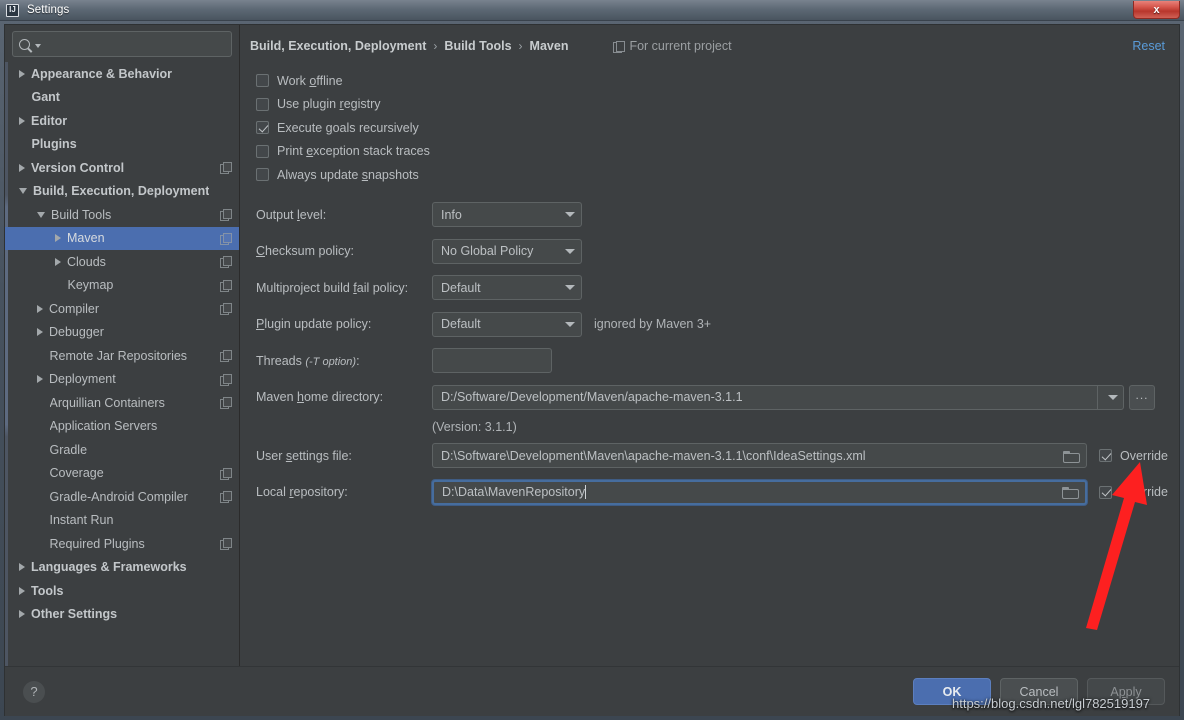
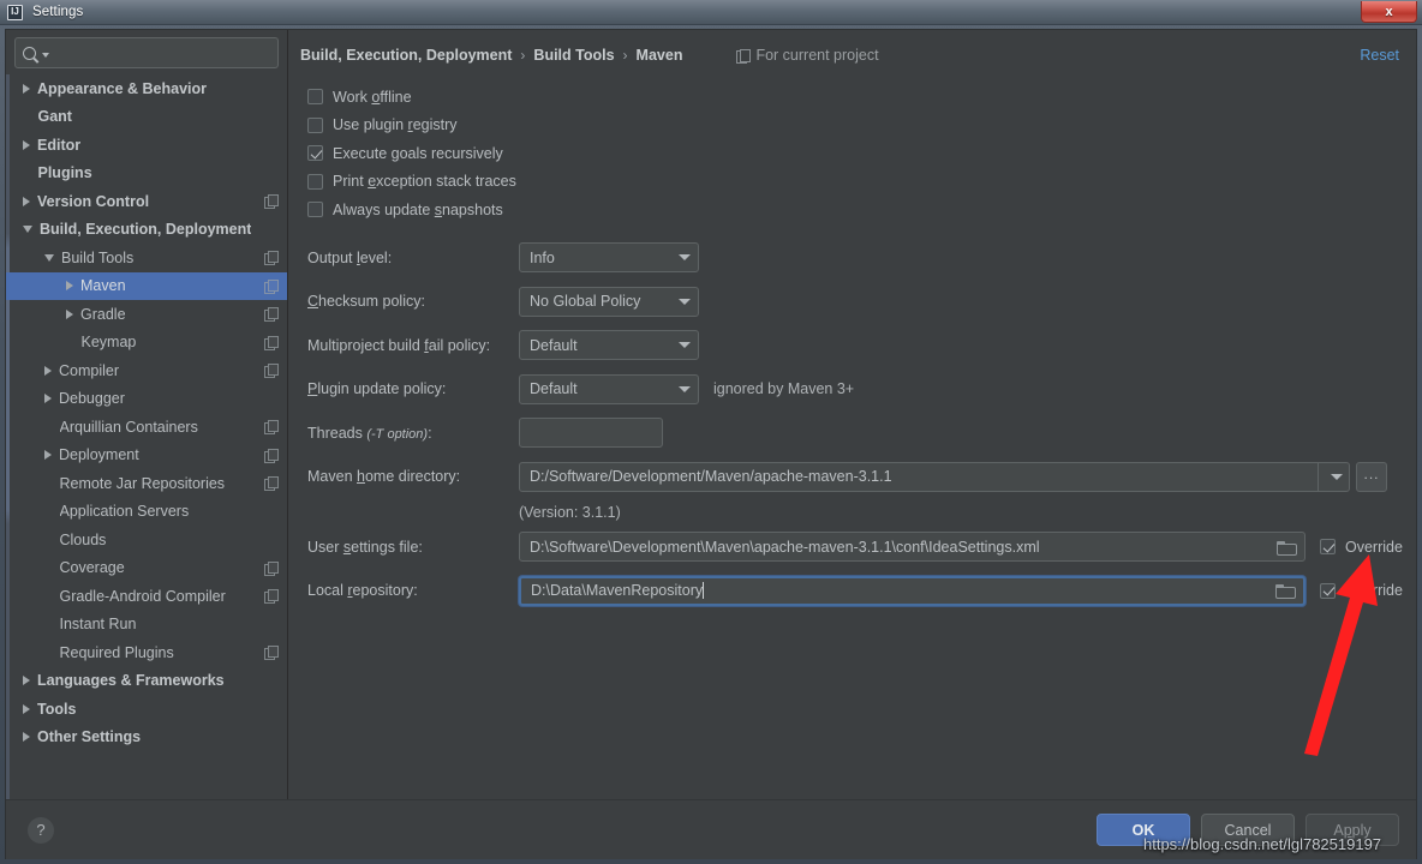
  IJ
  Settings
  x
  Appearance & Behavior
  Gant
  Editor
  Plugins
  Version Control
  Build, Execution, Deployment
  Build Tools
  Maven
- Clouds
+ Gradle
  Keymap
  Compiler
  Debugger
- Remote Jar Repositories
+ Arquillian Containers
  Deployment
- Arquillian Containers
+ Remote Jar Repositories
  Application Servers
- Gradle
+ Clouds
  Coverage
  Gradle-Android Compiler
  Instant Run
  Required Plugins
  Languages & Frameworks
  Tools
  Other Settings
  Build, Execution, Deployment
  ›
  Build Tools
  ›
  Maven
  For current project
  Reset
  Work offline
  Use plugin registry
  Execute goals recursively
  Print exception stack traces
  Always update snapshots
  Output level:
  Info
  Checksum policy:
  No Global Policy
  Multiproject build fail policy:
  Default
  Plugin update policy:
  Default
  ignored by Maven 3+
  Threads (-T option):
  Maven home directory:
  D:/Software/Development/Maven/apache-maven-3.1.1
  ...
  (Version: 3.1.1)
  User settings file:
  D:\Software\Development\Maven\apache-maven-3.1.1\conf\IdeaSettings.xml
  Override
  Local repository:
  D:\Data\MavenRepository
  ?
  OK
  Cancel
  A
  p
  ply
  https://blog.csdn.net/lgl782519197
